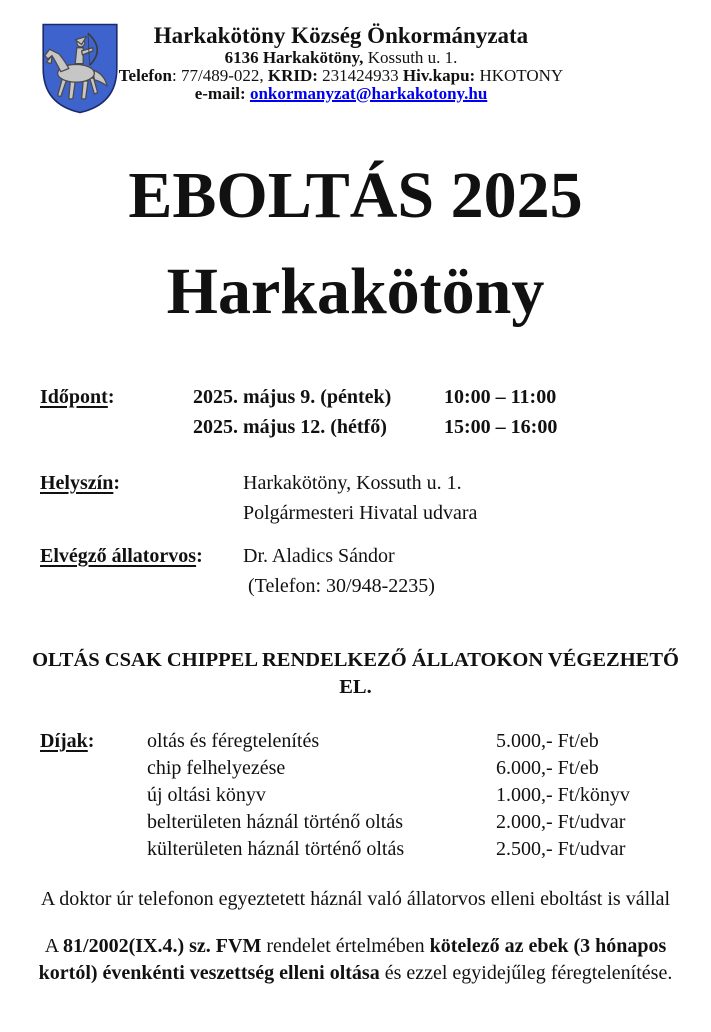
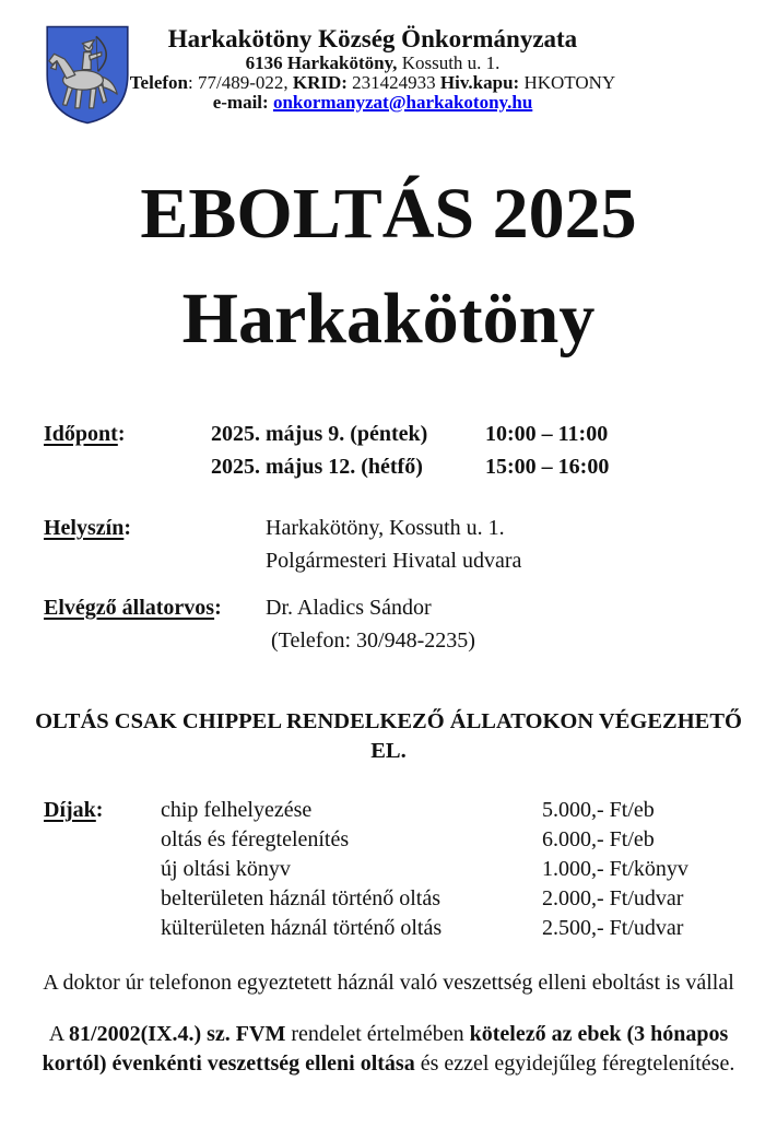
  Harkakötöny Község Önkormányzata
  6136 Harkakötöny, Kossuth u. 1.
  Telefon: 77/489-022, KRID: 231424933 Hiv.kapu: HKOTONY
  e-mail: onkormanyzat@harkakotony.hu
  EBOLTÁS 2025
  Harkakötöny
  Időpont:
  2025. május 9. (péntek)
  10:00 – 11:00
  2025. május 12. (hétfő)
  15:00 – 16:00
  Helyszín:
  Harkakötöny, Kossuth u. 1.
  Polgármesteri Hivatal udvara
  Elvégző állatorvos:
  Dr. Aladics Sándor
  (Telefon: 30/948-2235)
  OLTÁS CSAK CHIPPEL RENDELKEZŐ ÁLLATOKON VÉGEZHETŐ
  EL.
  Díjak:
- oltás és féregtelenítés
+ chip felhelyezése
  5.000,- Ft/eb
- chip felhelyezése
+ oltás és féregtelenítés
  6.000,- Ft/eb
  új oltási könyv
  1.000,- Ft/könyv
  belterületen háznál történő oltás
  2.000,- Ft/udvar
  külterületen háznál történő oltás
  2.500,- Ft/udvar
- A doktor úr telefonon egyeztetett háznál való állatorvos elleni eboltást is vállal
+ A doktor úr telefonon egyeztetett háznál való veszettség elleni eboltást is vállal
  A 81/2002(IX.4.) sz. FVM rendelet értelmében kötelező az ebek (3 hónapos
  kortól) évenkénti veszettség elleni oltása és ezzel egyidejűleg féregtelenítése.
